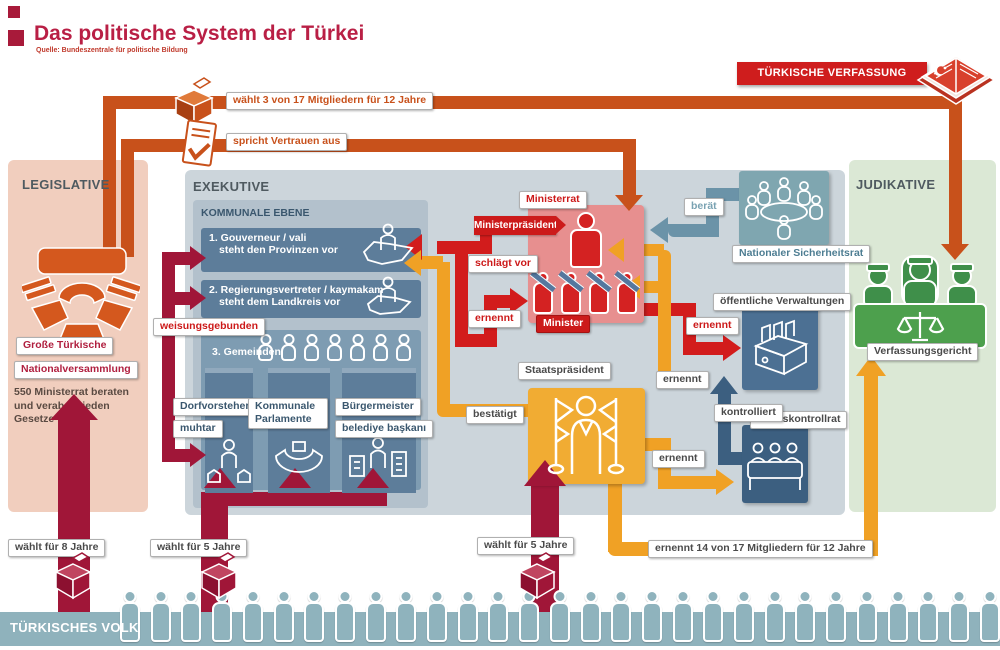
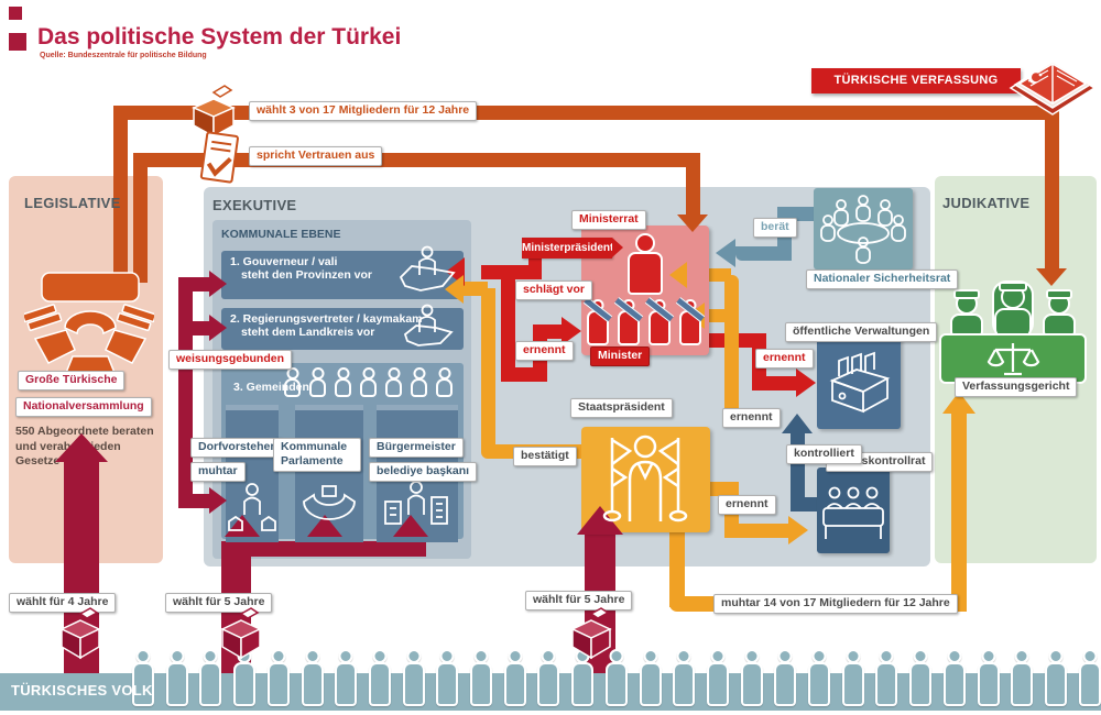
  Das politische System der Türkei
  LEGISLATIVE
  EXEKUTIVE
  JUDIKATIVE
  Große Türkische
  Nationalversammlung
- 550 Ministerrat beraten und verabschieden Gesetze
+ 550 Abgeordnete beraten und verabschieden Gesetze
  KOMMUNALE EBENE
  1. Gouverneur / vali
  steht den Provinzen vor
  2. Regierungsvertreter / kaymakam
  steht dem Landkreis vor
  3. Gemeinden
  Dorfvorstehe
  muhtar
  Kommunale Parlamente
  Bürgermeister
  belediye başkanı
  Ministerrat
  Ministerpräsident
  Minister
  Staatspräsident
  Nationaler Sicherheitsrat
  öffentliche Verwaltungen
  skontrollrat
  Verfassungsgericht
  wählt 3 von 17 Mitgliedern für 12 Jahre
  spricht Vertrauen aus
  weisungsgebunden
  schlägt vor
  ernennt
  ernennt
  berät
  bestätigt
  ernennt
  kontrolliert
  ernennt
- wählt für 8 Jahre
+ wählt für 4 Jahre
  wählt für 5 Jahre
  wählt für 5 Jahre
- ernennt 14 von 17 Mitgliedern für 12 Jahre
+ muhtar 14 von 17 Mitgliedern für 12 Jahre
  TÜRKISCHE VERFASSUNG
  TÜRKISCHES VOLK
